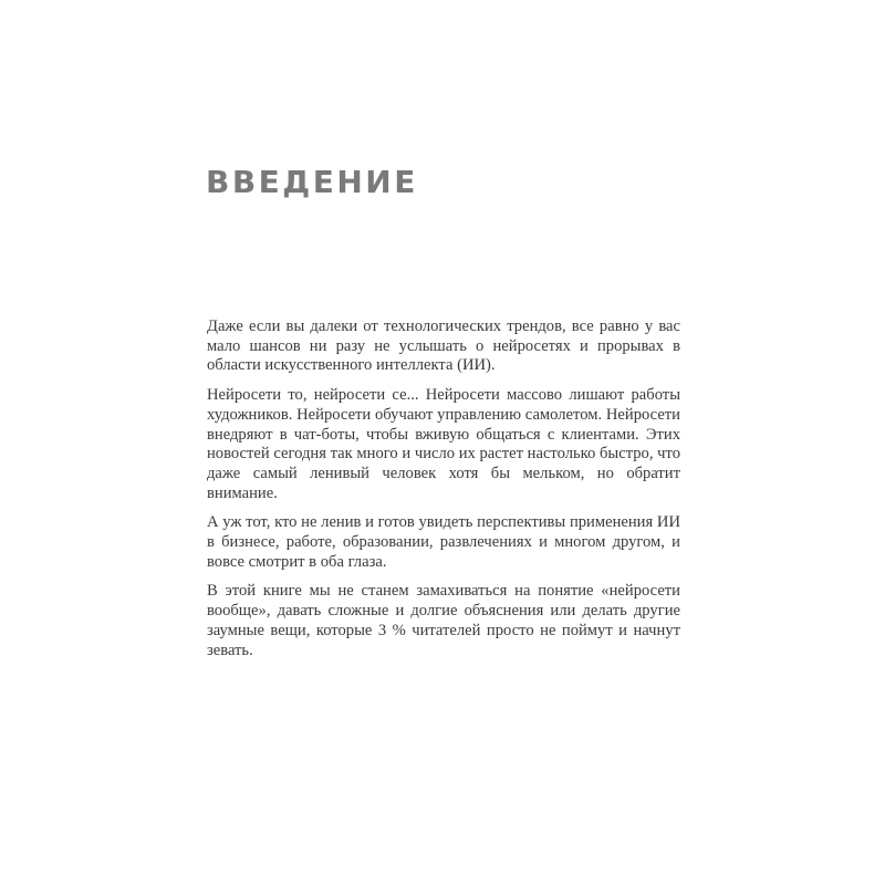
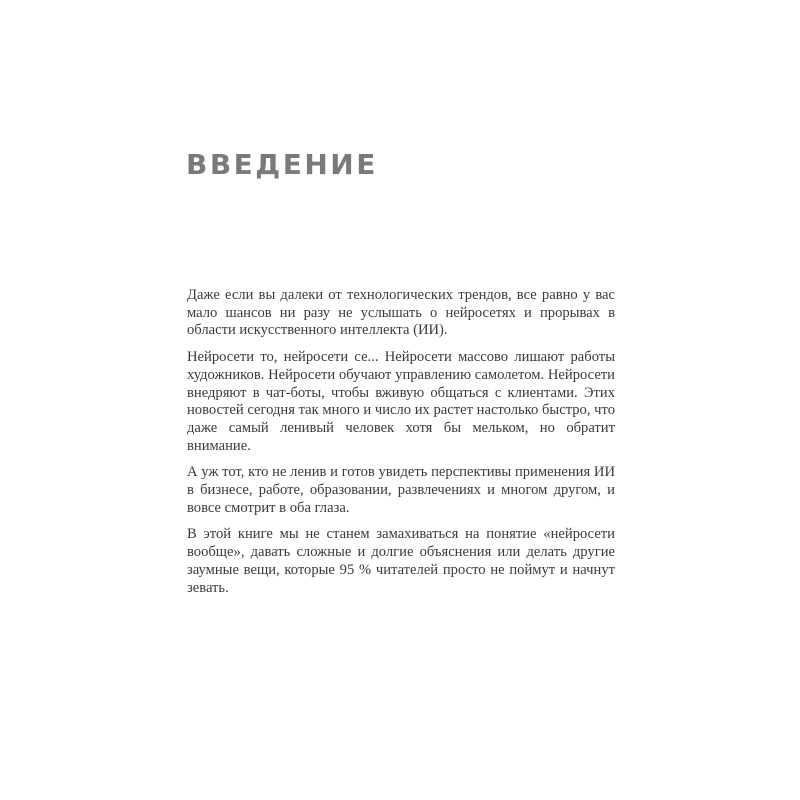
  ВВЕДЕНИЕ
  Даже если вы далеки от технологических трендов, все равно у вас мало шансов ни разу не услышать о нейросетях и прорывах в области искусственного интеллекта (ИИ).
  Нейросети то, нейросети се... Нейросети массово лишают работы художников. Нейросети обучают управлению самолетом. Нейросети внедряют в чат-боты, чтобы вживую общаться с клиентами. Этих новостей сегодня так много и число их растет настолько быстро, что даже самый ленивый человек хотя бы мельком, но обратит внимание.
  А уж тот, кто не ленив и готов увидеть перспективы применения ИИ в бизнесе, работе, образовании, развлечениях и многом другом, и вовсе смотрит в оба глаза.
- В этой книге мы не станем замахиваться на понятие «нейросети вообще», давать сложные и долгие объяснения или делать другие заумные вещи, которые 3 % читателей просто не поймут и начнут зевать.
+ В этой книге мы не станем замахиваться на понятие «нейросети вообще», давать сложные и долгие объяснения или делать другие заумные вещи, которые 95 % читателей просто не поймут и начнут зевать.
